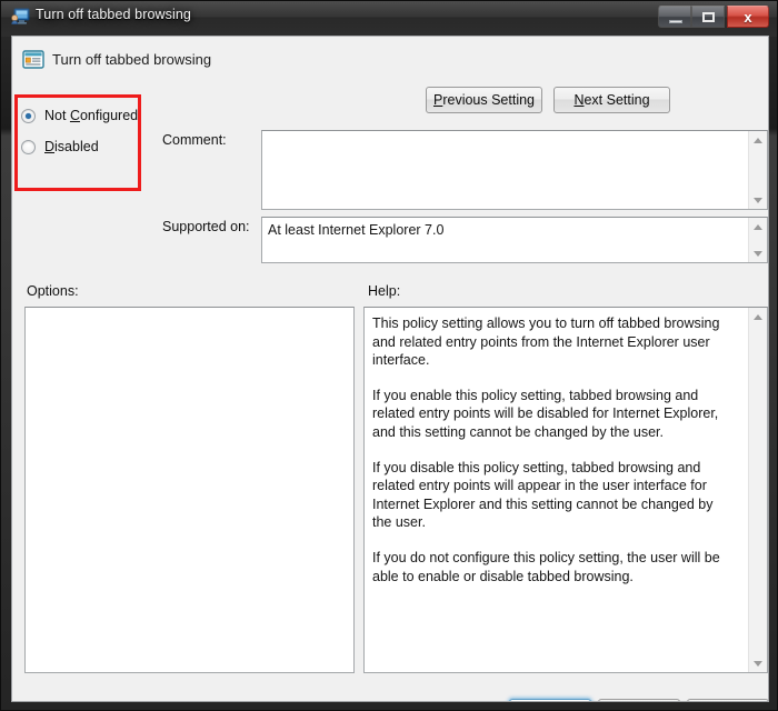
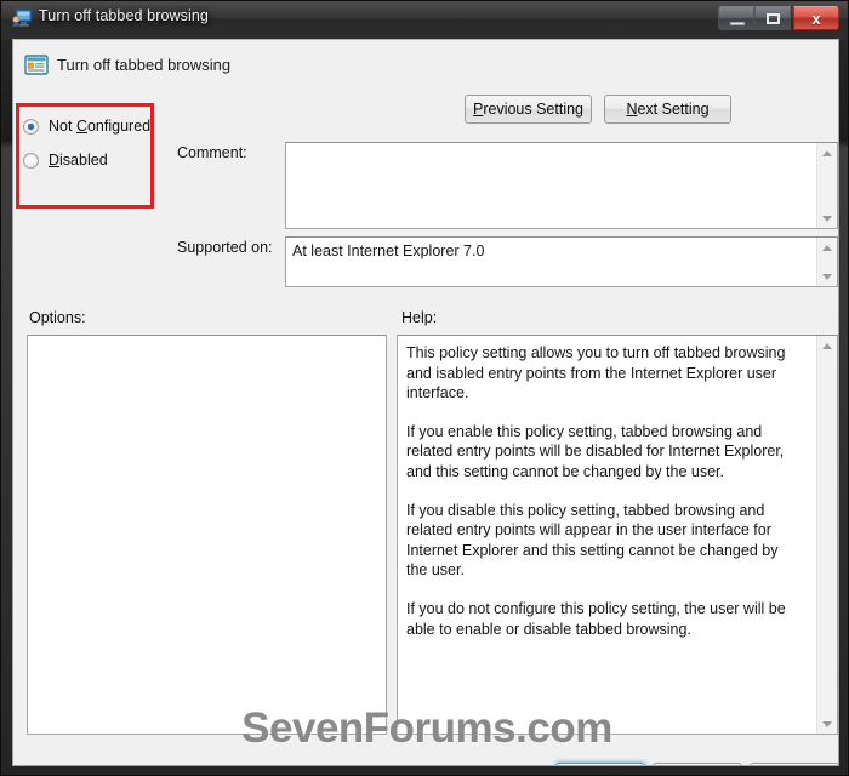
  Turn off tabbed browsing
  P
  revious Setting
  N
  ext Setting
  Not Configured
  Disabled
  Comment:
  Supported on:
  At least Internet Explorer 7.0
  Options:
  Help:
- This policy setting allows you to turn off tabbed browsing and related entry points from the Internet Explorer user interface.
+ This policy setting allows you to turn off tabbed browsing and isabled entry points from the Internet Explorer user interface.
  If you enable this policy setting, tabbed browsing and related entry points will be disabled for Internet Explorer, and this setting cannot be changed by the user.
  If you disable this policy setting, tabbed browsing and related entry points will appear in the user interface for Internet Explorer and this setting cannot be changed by the user.
  If you do not configure this policy setting, the user will be able to enable or disable tabbed browsing.
+ SevenForums.com
